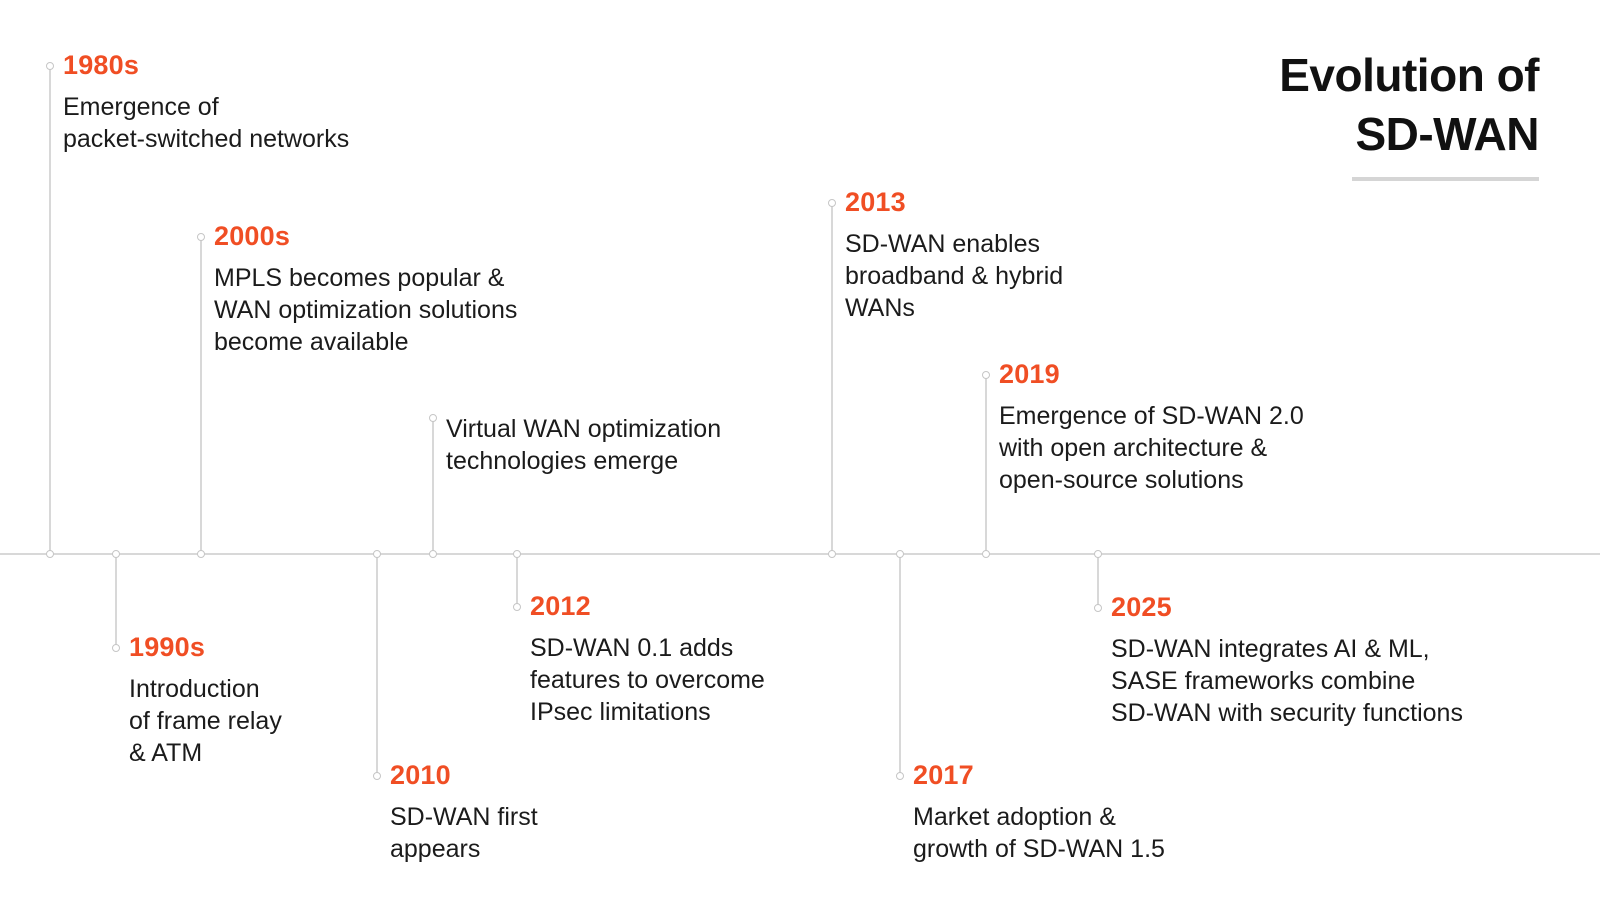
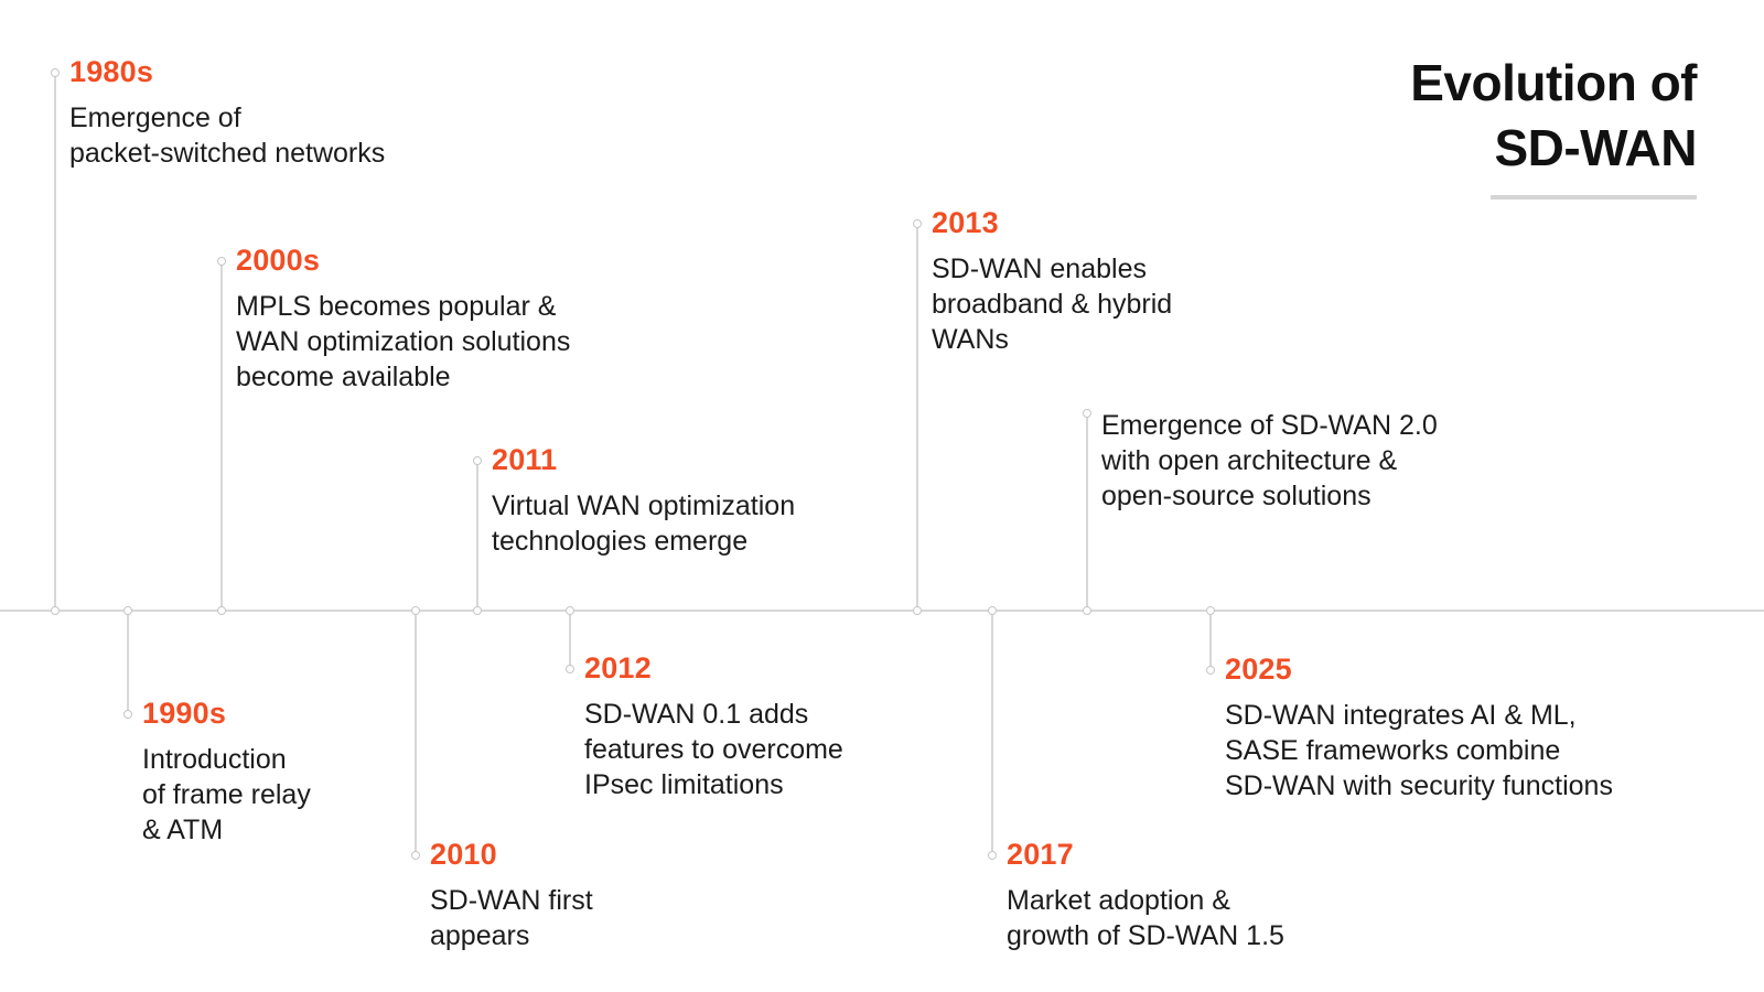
  Evolution of
  SD-WAN
  1980s
  Emergence of
  packet-switched networks
  1990s
  Introduction
  of frame relay
  & ATM
  2000s
  MPLS becomes popular &
  WAN optimization solutions
  become available
  2010
  SD-WAN first
  appears
+ 2011
  Virtual WAN optimization
  technologies emerge
  2012
  SD-WAN 0.1 adds
  features to overcome
  IPsec limitations
  2013
  SD-WAN enables
  broadband & hybrid
  WANs
  2017
  Market adoption &
  growth of SD-WAN 1.5
- 2019
  Emergence of SD-WAN 2.0
  with open architecture &
  open-source solutions
  2025
  SD-WAN integrates AI & ML,
  SASE frameworks combine
  SD-WAN with security functions
